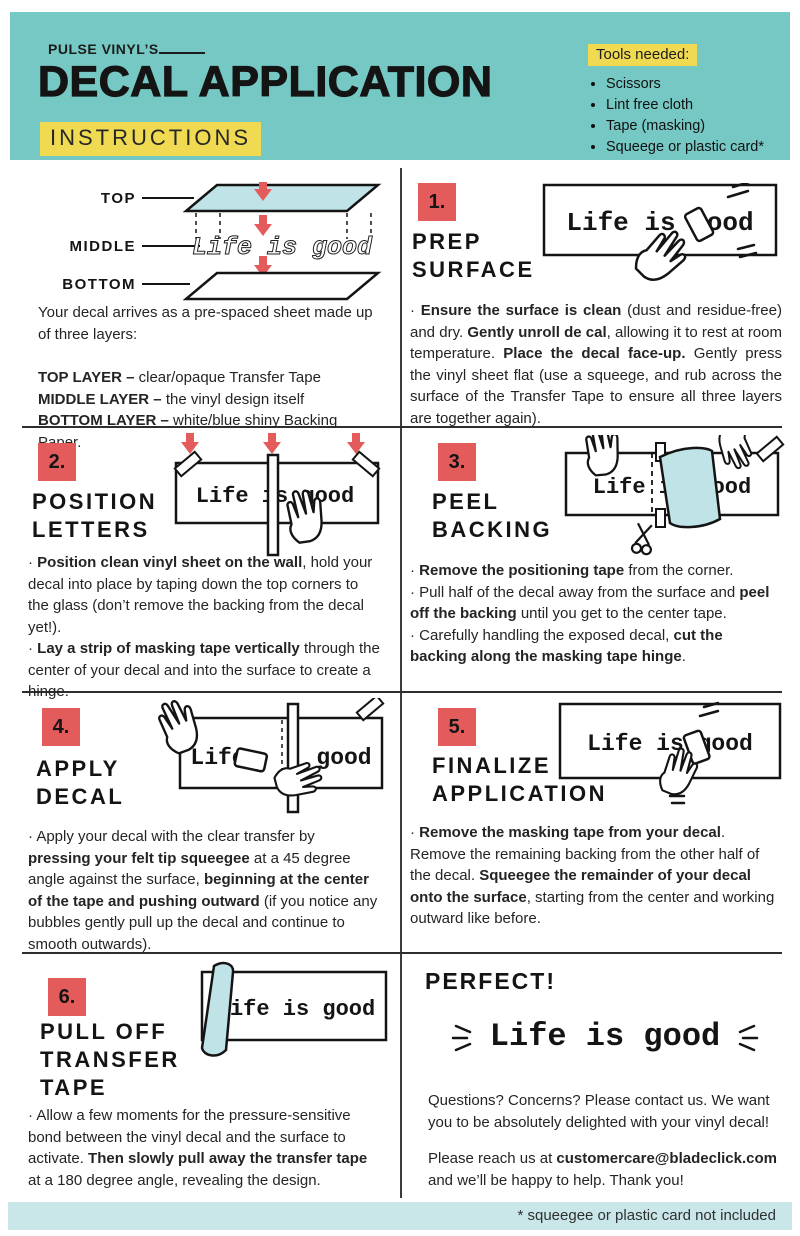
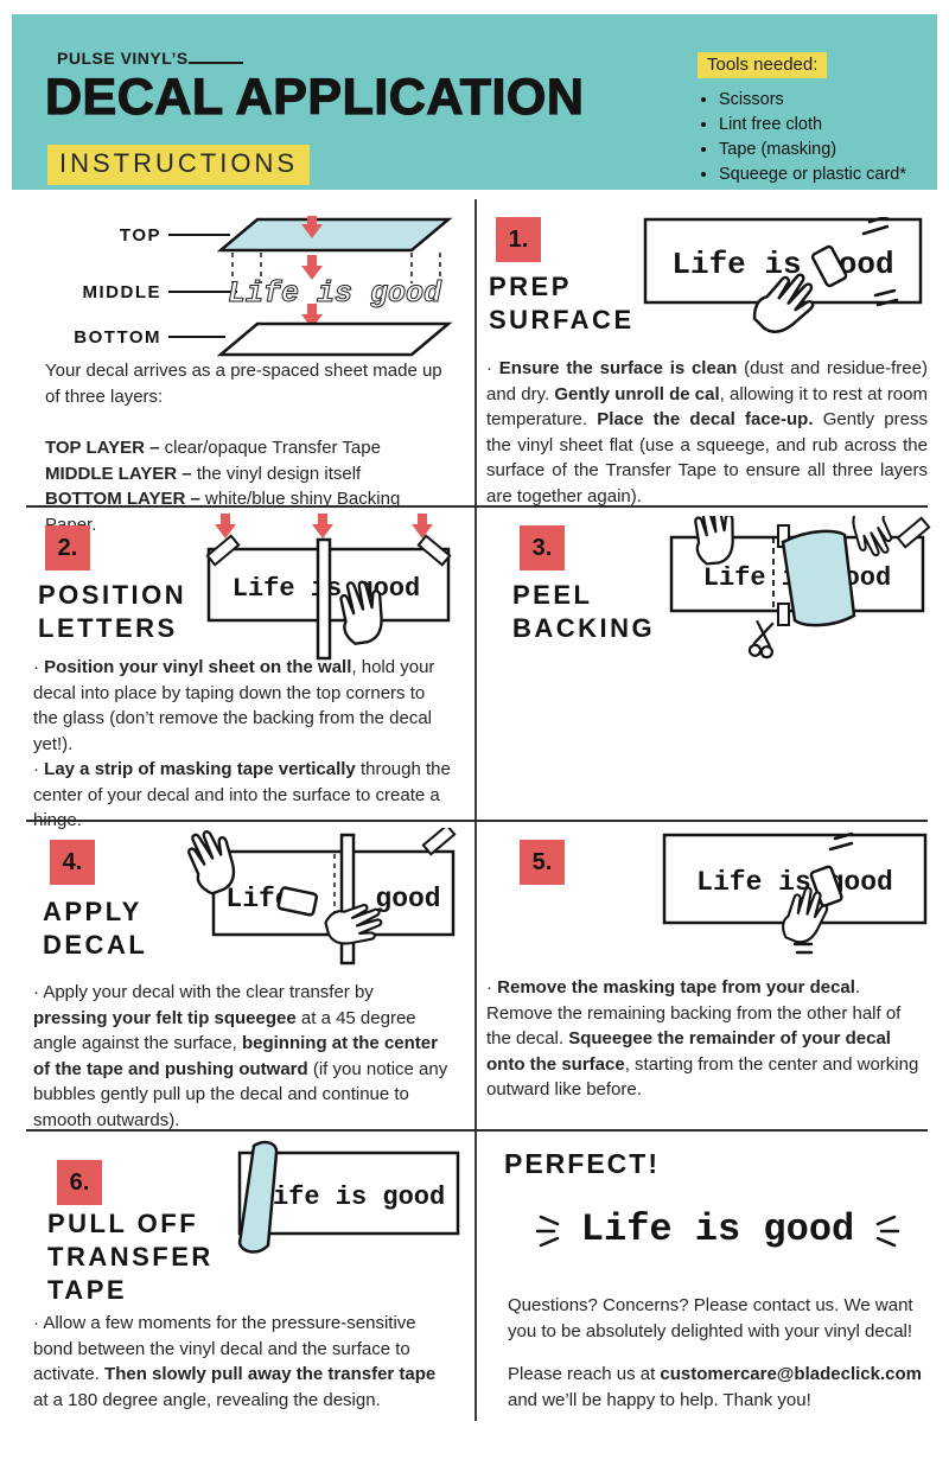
  PULSE VINYL’S
  DECAL APPLICATION
  INSTRUCTIONS
  Tools needed:
  Scissors
  Lint free cloth
  Tape (masking)
  Squeege or plastic card*
  TOP
  MIDDLE
  Life is good
  BOTTOM
  Your decal arrives as a pre-spaced sheet made up of three layers:
  TOP LAYER – clear/opaque Transfer Tape
  MIDDLE LAYER – the vinyl design itself
  BOTTOM LAYER – white/blue shiny Backing Paper.
  1.
  PREP
  SURFACE
  Life isood
  · Ensure the surface is clean (dust and residue-free) and dry. Gently unroll de cal, allowing it to rest at room temperature. Place the decal face-up. Gently press the vinyl sheet flat (use a squeege, and rub across the surface of the Transfer Tape to ensure all three layers are together again).
  2.
  POSITION
  LETTERS
  Lifesood
- · Position clean vinyl sheet on the wall, hold your decal into place by taping down the top corners to the glass (don’t remove the backing from the decal yet!).
+ · Position your vinyl sheet on the wall, hold your decal into place by taping down the top corners to the glass (don’t remove the backing from the decal yet!).
  · Lay a strip of masking tape vertically through the center of your decal and into the surface to create a hinge.
  3.
  PEEL
  BACKING
  Lifeood
- · Remove the positioning tape from the corner.
- · Pull half of the decal away from the surface and peel off the backing until you get to the center tape.
- · Carefully handling the exposed decal, cut the backing along the masking tape hinge.
  4.
  APPLY
  DECAL
  Lif
  good
  · Apply your decal with the clear transfer by pressing your felt tip squeegee at a 45 degree angle against the surface, beginning at the center of the tape and pushing outward (if you notice any bubbles gently pull up the decal and continue to smooth outwards).
  5.
- FINALIZE
- APPLICATION
  Life isood
  · Remove the masking tape from your decal. Remove the remaining backing from the other half of the decal. Squeegee the remainder of your decal onto the surface, starting from the center and working outward like before.
  6.
  PULL OFF
  TRANSFER
  TAPE
  ife is good
  · Allow a few moments for the pressure-sensitive bond between the vinyl decal and the surface to activate. Then slowly pull away the transfer tape at a 180 degree angle, revealing the design.
  PERFECT!
  Life is good
  Questions? Concerns? Please contact us. We want you to be absolutely delighted with your vinyl decal!
  Please reach us at customercare@bladeclick.com and we’ll be happy to help. Thank you!
- * squeegee or plastic card not included
